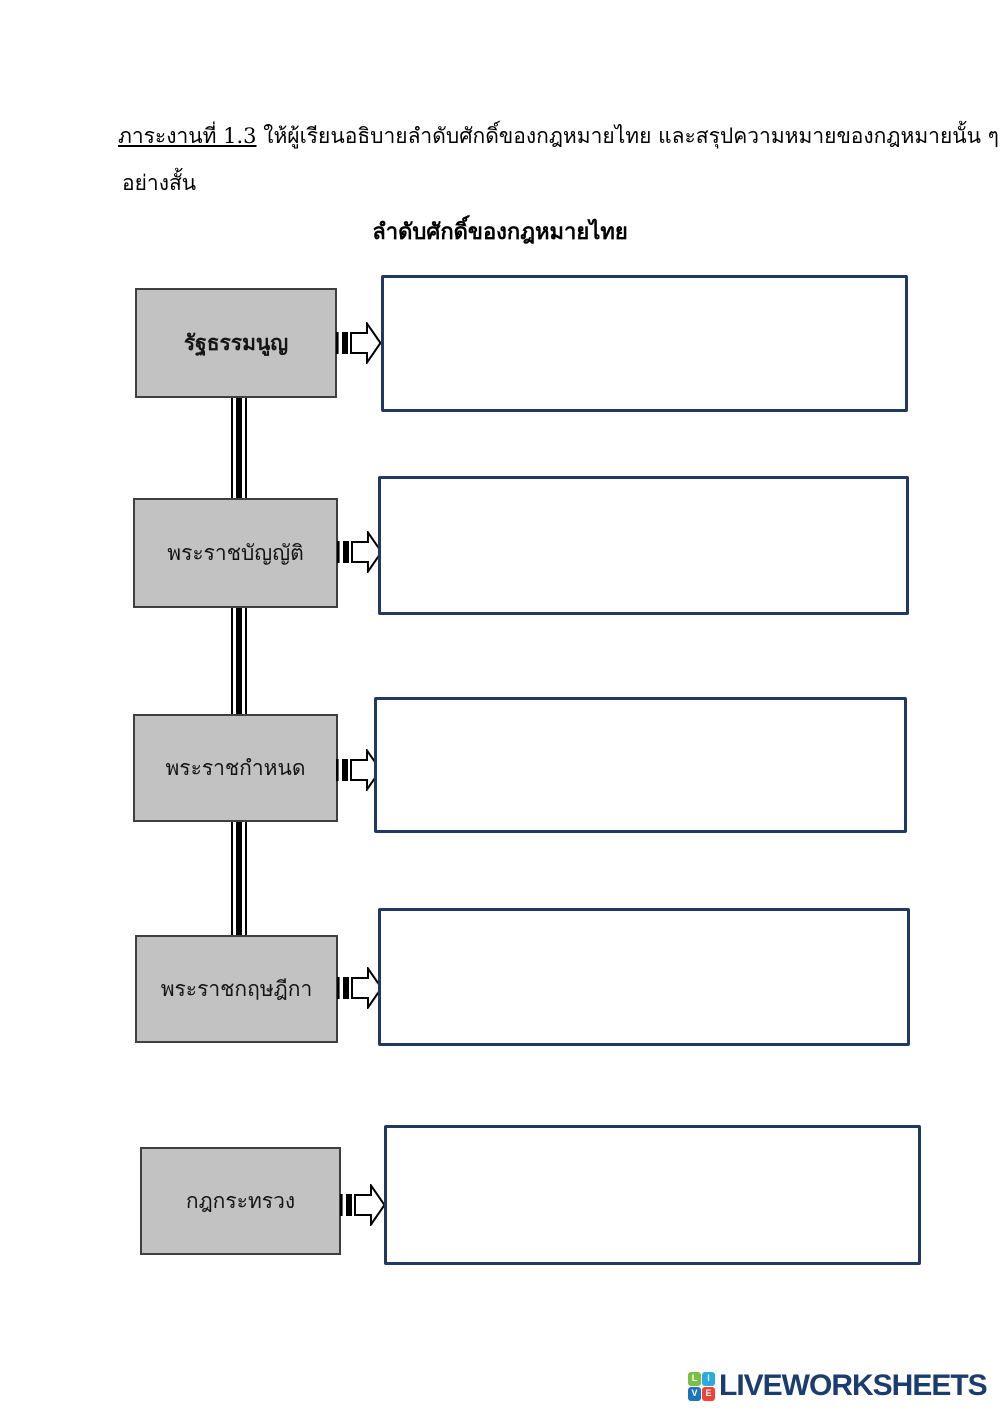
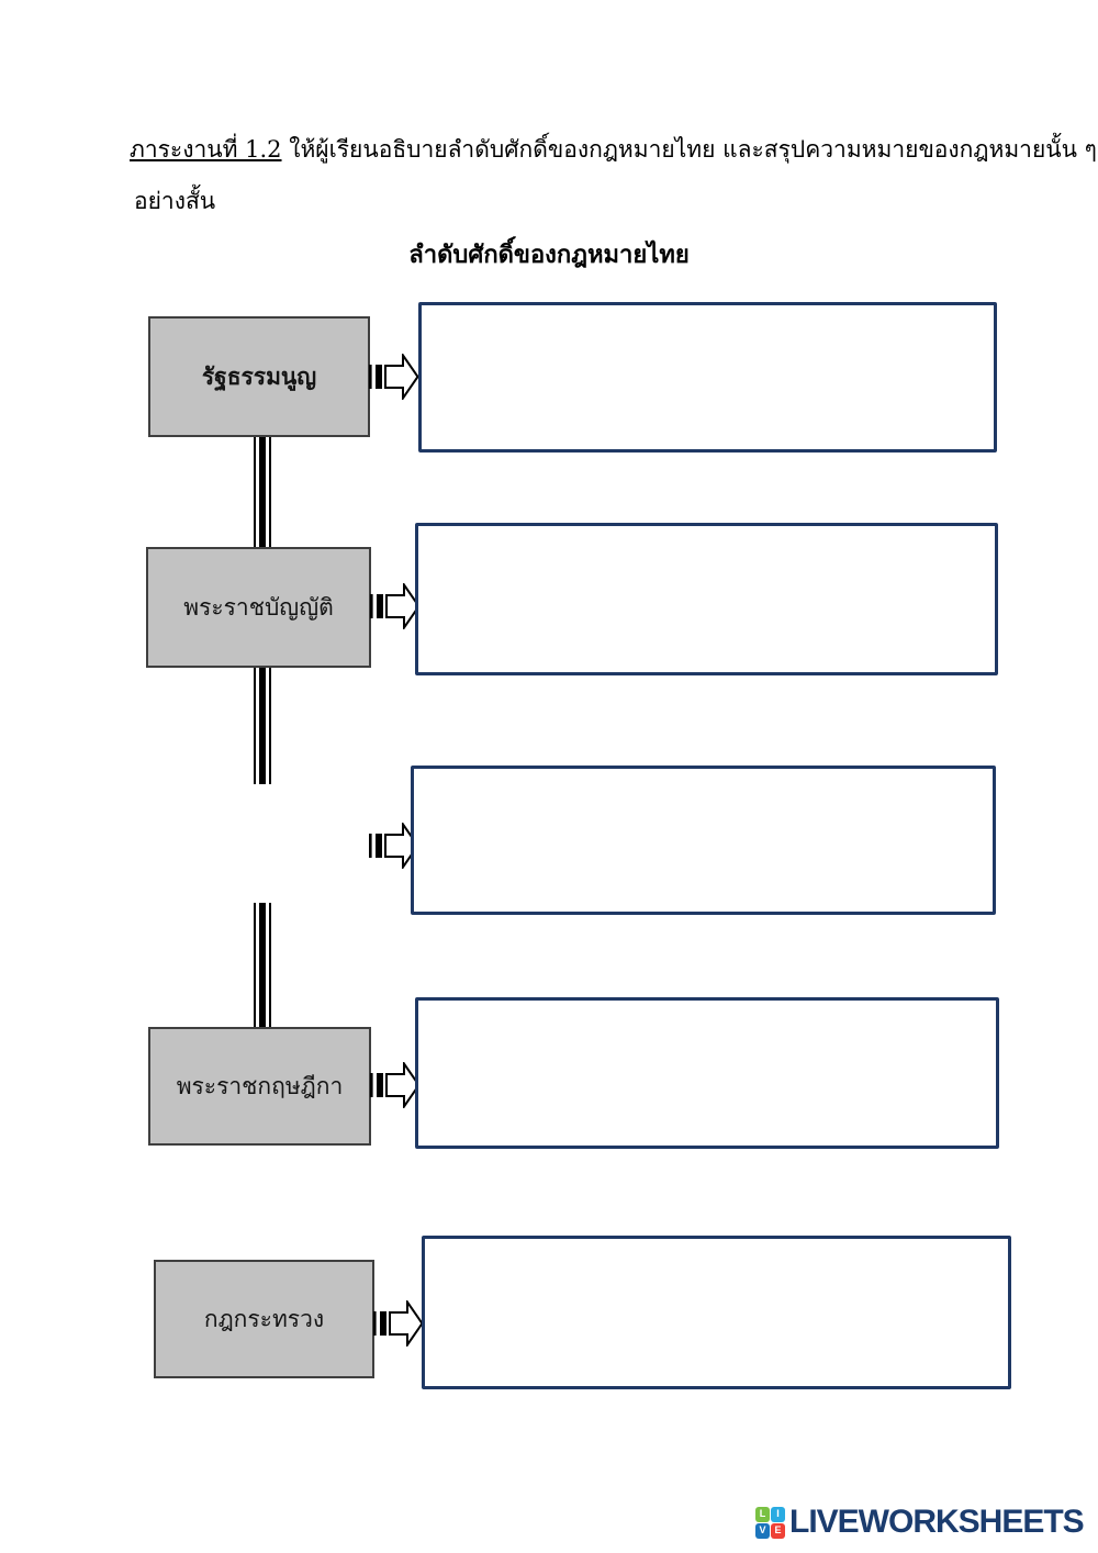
- ภาระงานที่ 1.3 ให้ผู้เรียนอธิบายลำดับศักดิ์ของกฎหมายไทย และสรุปความหมายของกฎหมายนั้น ๆ
+ ภาระงานที่ 1.2 ให้ผู้เรียนอธิบายลำดับศักดิ์ของกฎหมายไทย และสรุปความหมายของกฎหมายนั้น ๆ
  อย่างสั้น
  ลำดับศักดิ์ของกฎหมายไทย
  รัฐธรรมนูญ
  พระราชบัญญัติ
- พระราชกำหนด
  พระราชกฤษฎีกา
  กฎกระทรวง
  L
  I
  V
  E
  LIVEWORKSHEETS
